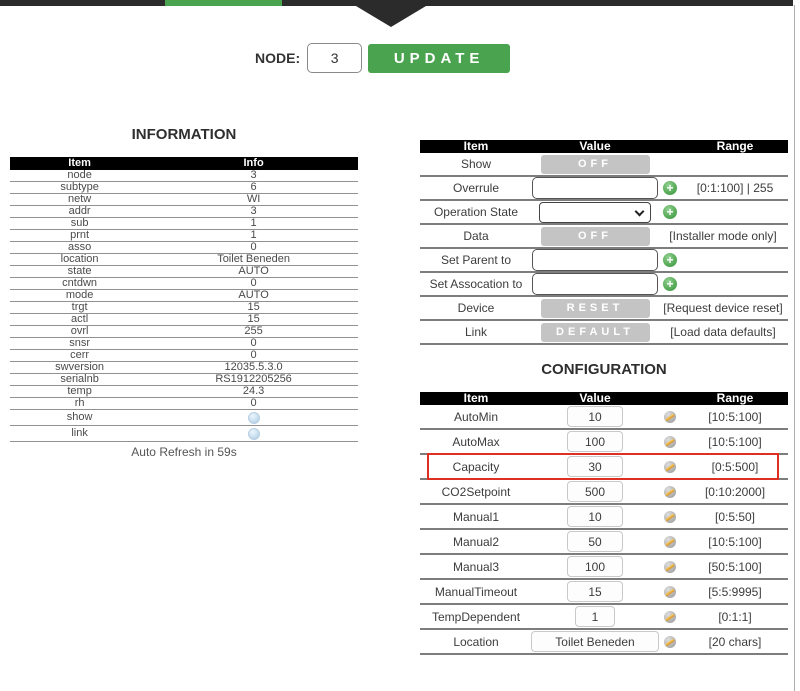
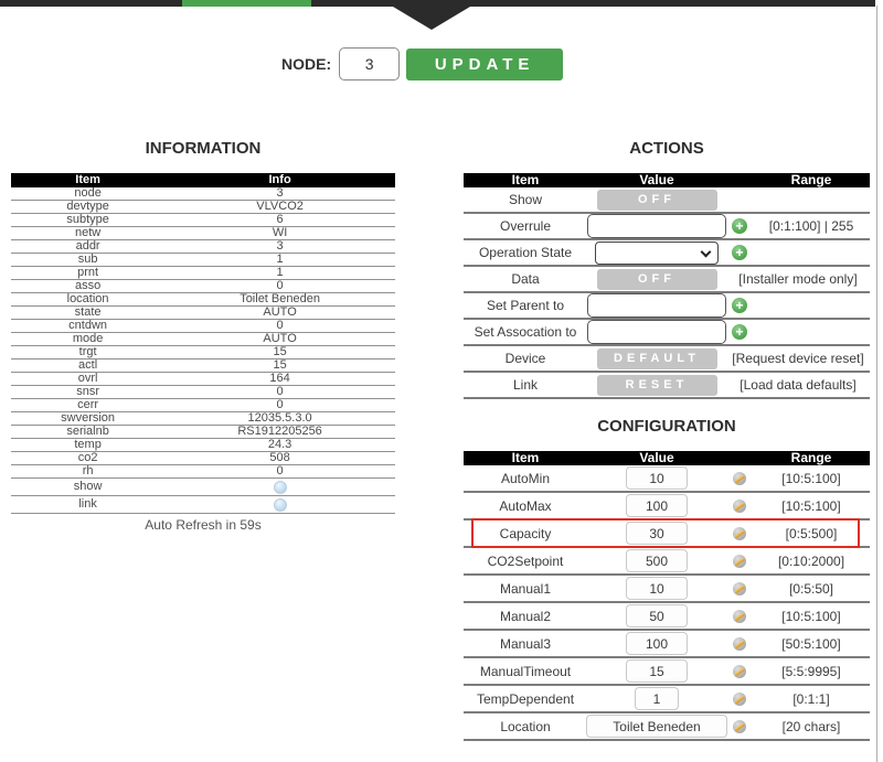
  NODE:
  3
  UPDATE
  INFORMATION
  Item
  Info
  node
  3
+ devtype
+ VLVCO2
  subtype
  6
  netw
  WI
  addr
  3
  sub
  1
  prnt
  1
  asso
  0
  location
  Toilet Beneden
  state
  AUTO
  cntdwn
  0
  mode
  AUTO
  trgt
  15
  actl
  15
  ovrl
- 255
+ 164
  snsr
  0
  cerr
  0
  swversion
  12035.5.3.0
  serialnb
  RS1912205256
  temp
  24.3
+ co2
+ 508
  rh
  0
  show
  link
  Auto Refresh in 59s
+ ACTIONS
  Item
  Value
  Range
  Show
  OFF
  Overrule
  +
  [0:1:100] | 255
  Operation State
  +
  Data
  OFF
  [Installer mode only]
  Set Parent to
  +
  Set Assocation to
  +
  Device
- RESET
+ DEFAULT
  [Request device reset]
  Link
- DEFAULT
+ RESET
  [Load data defaults]
  CONFIGURATION
  Item
  Value
  Range
  AutoMin
  10
  [10:5:100]
  AutoMax
  100
  [10:5:100]
  Capacity
  30
  [0:5:500]
  CO2Setpoint
  500
  [0:10:2000]
  Manual1
  10
  [0:5:50]
  Manual2
  50
  [10:5:100]
  Manual3
  100
  [50:5:100]
  ManualTimeout
  15
  [5:5:9995]
  TempDependent
  1
  [0:1:1]
  Location
  Toilet Beneden
  [20 chars]
